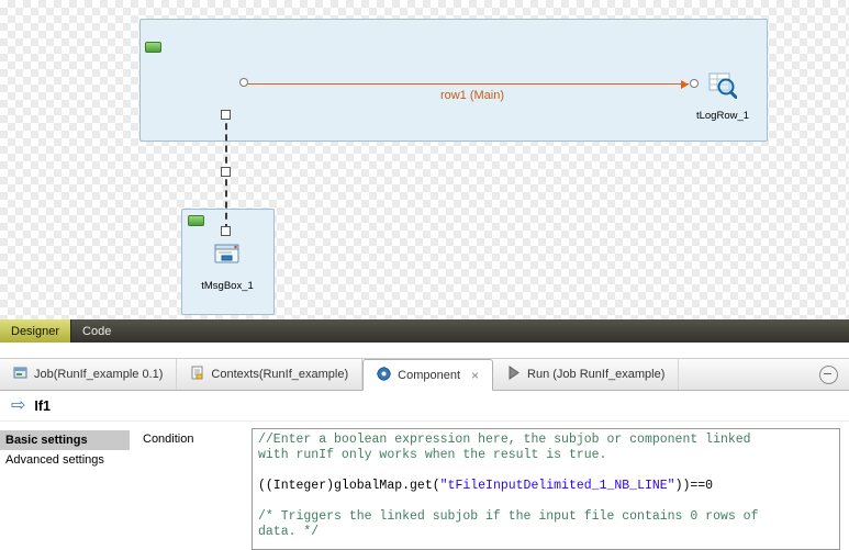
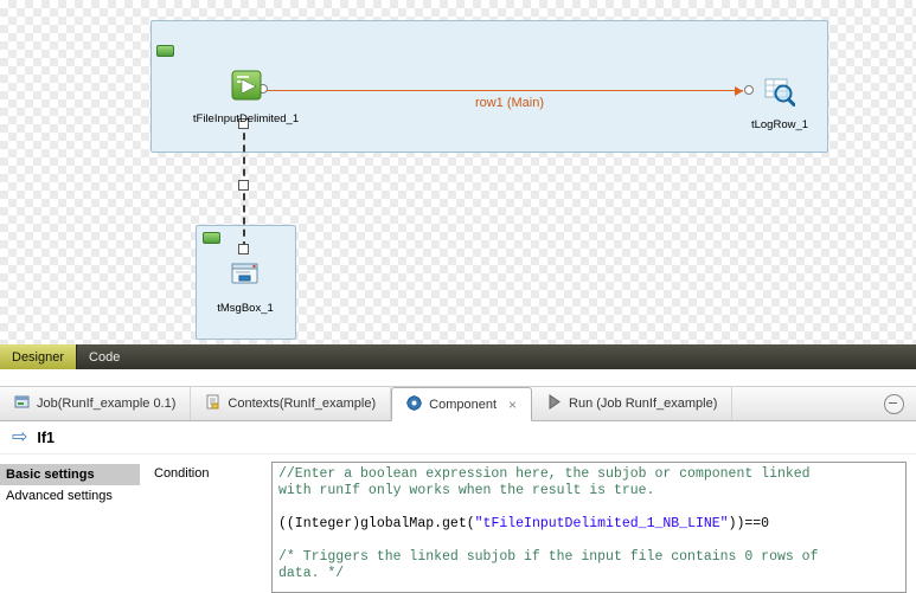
  row1 (Main)
+ tFileInputDelimited_1
  tLogRow_1
  tMsgBox_1
  Designer
  Code
  Job(RunIf_example 0.1)
  Contexts(RunIf_example)
  Component
  ×
  Run (Job RunIf_example)
  ⇨
  If1
  Basic settings
  Advanced settings
  Condition
  //Enter a boolean expression here, the subjob or component linked
  with runIf only works when the result is true.
  ((Integer)globalMap.get("tFileInputDelimited_1_NB_LINE"))==0
  /* Triggers the linked subjob if the input file contains 0 rows of
  data. */
